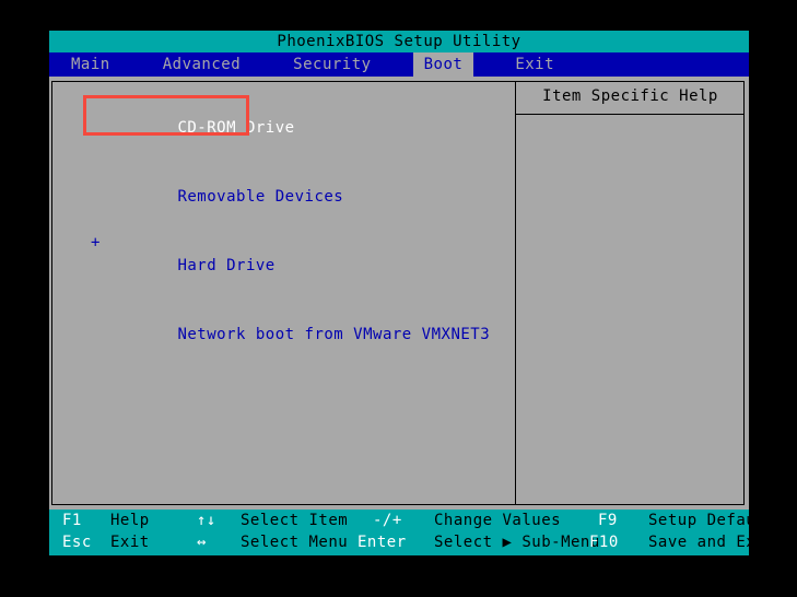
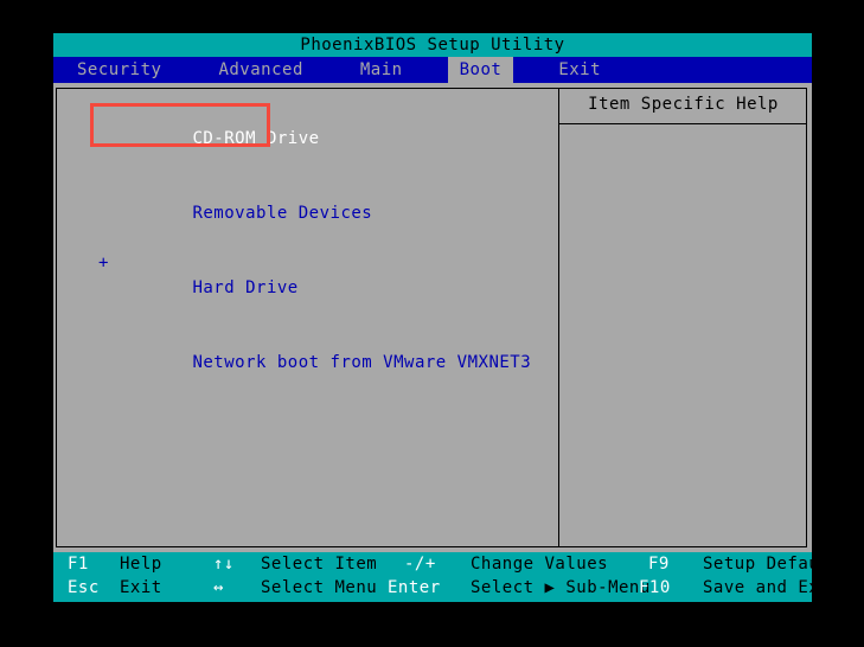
  PhoenixBIOS Setup Utility
- Main
+ Security
  Advanced
- Security
+ Main
  Boot
  Exit
  CD-ROM Drive
  Removable Devices
  +
  Hard Drive
  Network boot from VMware VMXNET3
  Item Specific Help
  F1
  Help
  ↑↓
  Select Item
  -/+
  Change Values
  F9
  Setup Defaults
  Esc
  Exit
  ↔
  Select Menu
  Enter
  Select ▶ Sub-Menu
  F10
  Save and Exit
